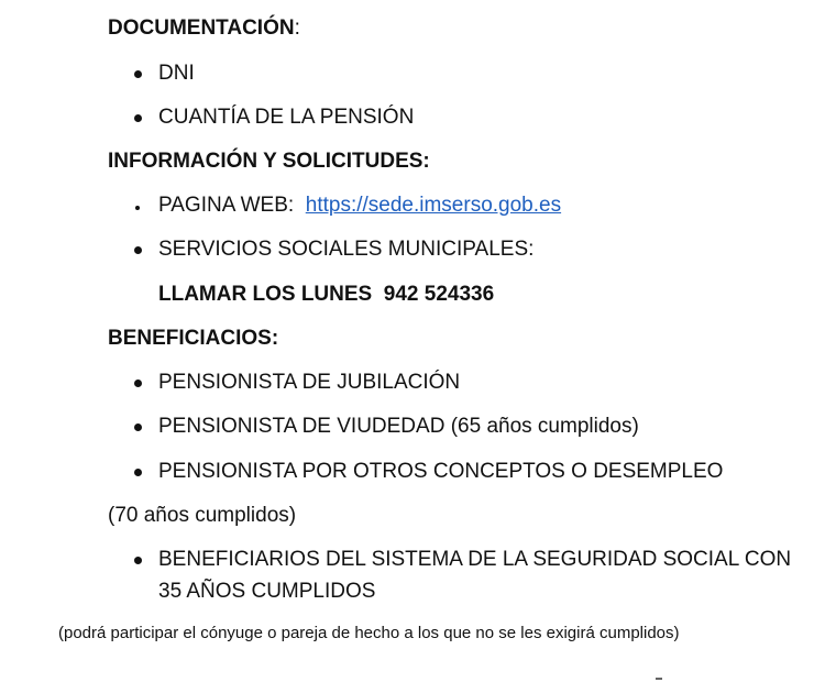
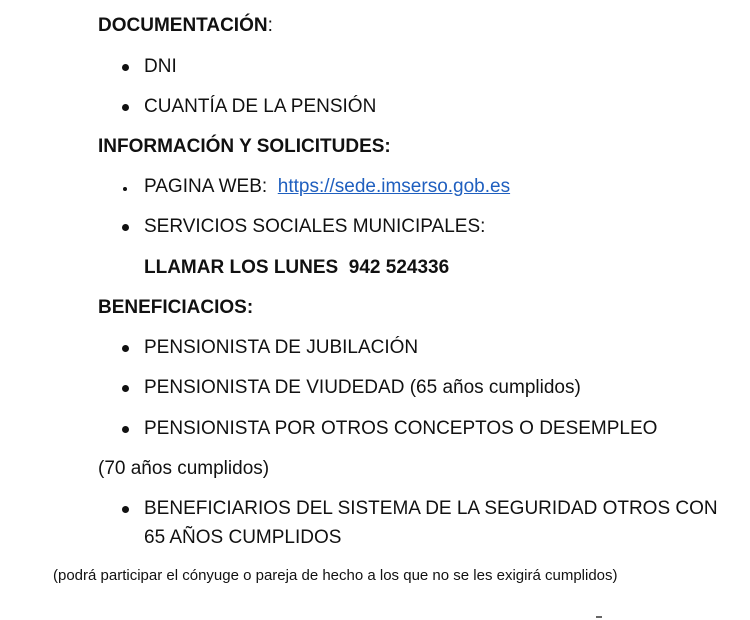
  DOCUMENTACIÓN:
  DNI
  CUANTÍA DE LA PENSIÓN
  INFORMACIÓN Y SOLICITUDES:
  PAGINA WEB: https://sede.imserso.gob.es
  SERVICIOS SOCIALES MUNICIPALES:
  LLAMAR LOS LUNES 942 524336
  BENEFICIACIOS:
  PENSIONISTA DE JUBILACIÓN
  PENSIONISTA DE VIUDEDAD (65 años cumplidos)
  PENSIONISTA POR OTROS CONCEPTOS O DESEMPLEO
  (70 años cumplidos)
- BENEFICIARIOS DEL SISTEMA DE LA SEGURIDAD SOCIAL CON
+ BENEFICIARIOS DEL SISTEMA DE LA SEGURIDAD OTROS CON
- 35 AÑOS CUMPLIDOS
+ 65 AÑOS CUMPLIDOS
  (podrá participar el cónyuge o pareja de hecho a los que no se les exigirá cumplidos)
